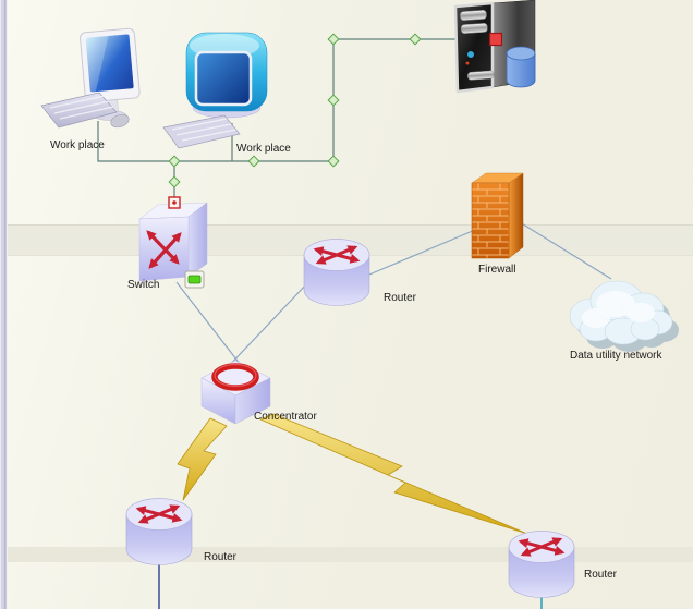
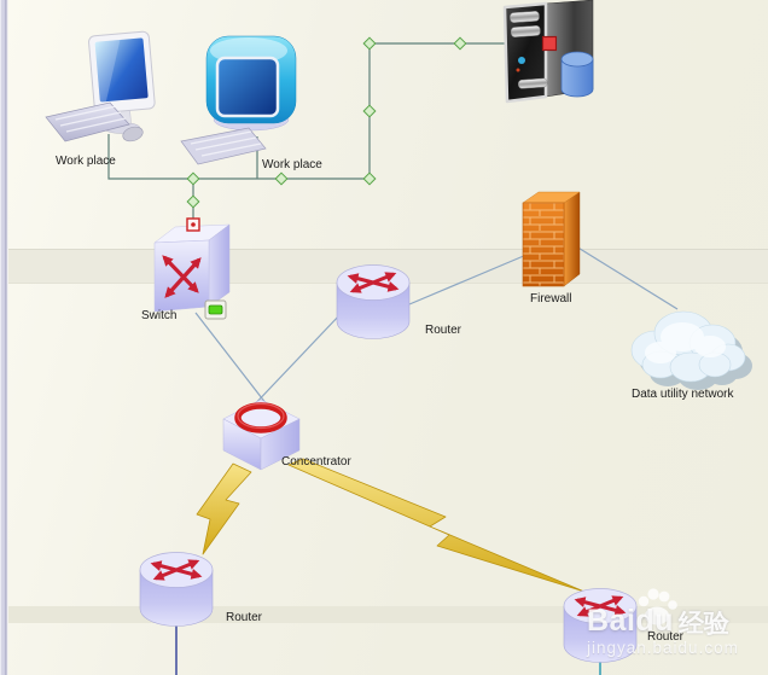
  Work place
  Work place
  Switch
  Router
  Firewall
  Data utility network
  Concentrator
  Router
  Router
+ Baidu
+ 经验
+ jingyan.baidu.com
